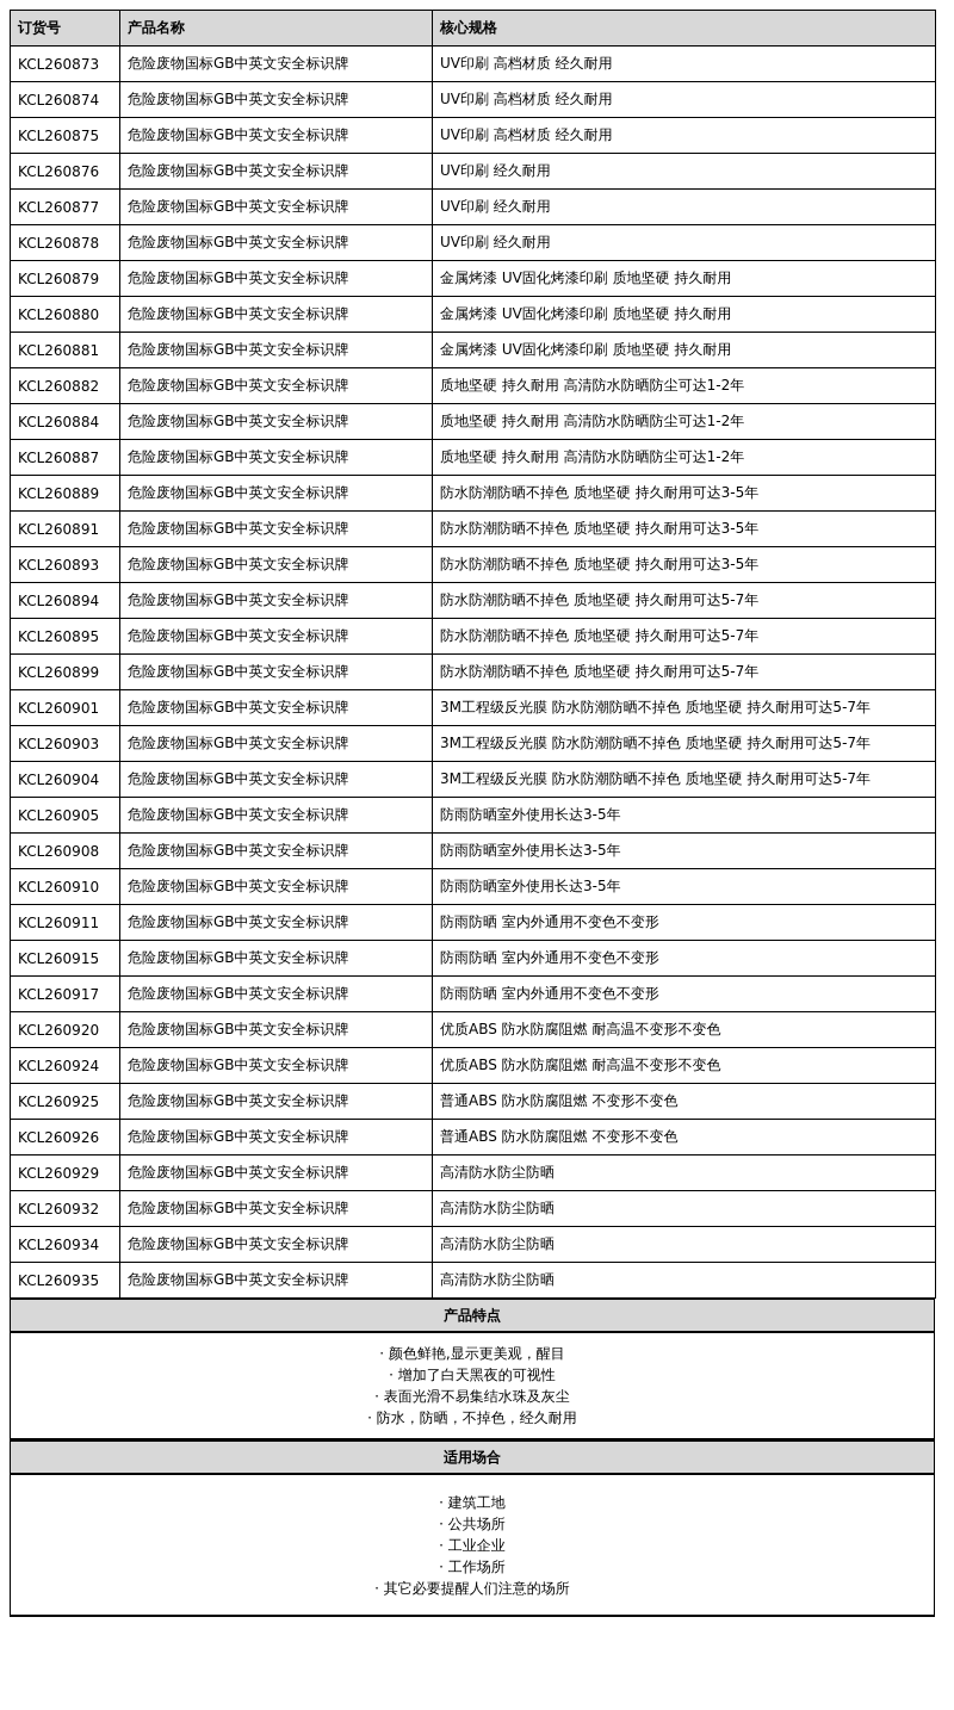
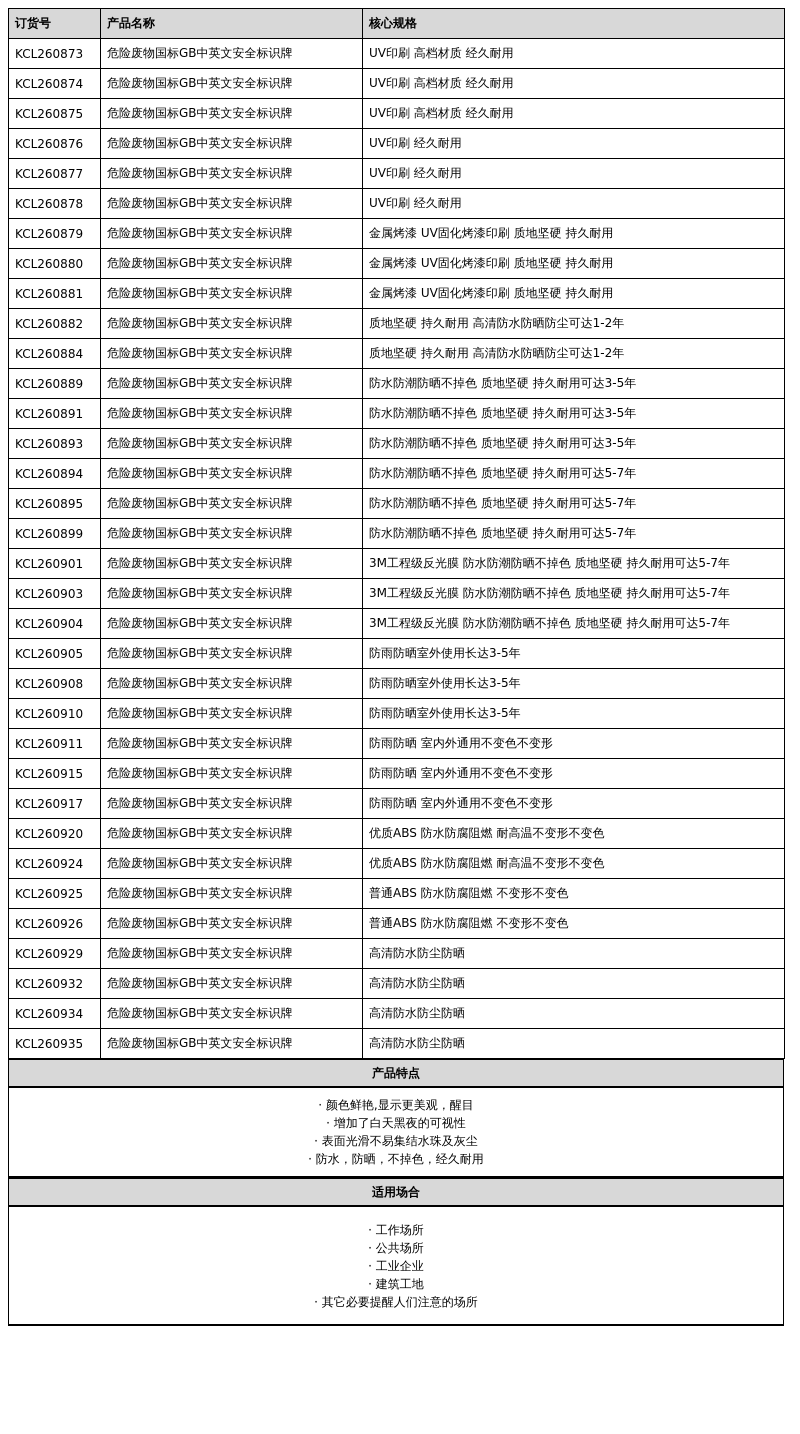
  订货号	产品名称	核心规格
  KCL260873	危险废物国标GB中英文安全标识牌	UV印刷 高档材质 经久耐用
  KCL260874	危险废物国标GB中英文安全标识牌	UV印刷 高档材质 经久耐用
  KCL260875	危险废物国标GB中英文安全标识牌	UV印刷 高档材质 经久耐用
  KCL260876	危险废物国标GB中英文安全标识牌	UV印刷 经久耐用
  KCL260877	危险废物国标GB中英文安全标识牌	UV印刷 经久耐用
  KCL260878	危险废物国标GB中英文安全标识牌	UV印刷 经久耐用
  KCL260879	危险废物国标GB中英文安全标识牌	金属烤漆 UV固化烤漆印刷 质地坚硬 持久耐用
  KCL260880	危险废物国标GB中英文安全标识牌	金属烤漆 UV固化烤漆印刷 质地坚硬 持久耐用
  KCL260881	危险废物国标GB中英文安全标识牌	金属烤漆 UV固化烤漆印刷 质地坚硬 持久耐用
  KCL260882	危险废物国标GB中英文安全标识牌	质地坚硬 持久耐用 高清防水防晒防尘可达1-2年
  KCL260884	危险废物国标GB中英文安全标识牌	质地坚硬 持久耐用 高清防水防晒防尘可达1-2年
- KCL260887	危险废物国标GB中英文安全标识牌	质地坚硬 持久耐用 高清防水防晒防尘可达1-2年
  KCL260889	危险废物国标GB中英文安全标识牌	防水防潮防晒不掉色 质地坚硬 持久耐用可达3-5年
  KCL260891	危险废物国标GB中英文安全标识牌	防水防潮防晒不掉色 质地坚硬 持久耐用可达3-5年
  KCL260893	危险废物国标GB中英文安全标识牌	防水防潮防晒不掉色 质地坚硬 持久耐用可达3-5年
  KCL260894	危险废物国标GB中英文安全标识牌	防水防潮防晒不掉色 质地坚硬 持久耐用可达5-7年
  KCL260895	危险废物国标GB中英文安全标识牌	防水防潮防晒不掉色 质地坚硬 持久耐用可达5-7年
  KCL260899	危险废物国标GB中英文安全标识牌	防水防潮防晒不掉色 质地坚硬 持久耐用可达5-7年
  KCL260901	危险废物国标GB中英文安全标识牌	3M工程级反光膜 防水防潮防晒不掉色 质地坚硬 持久耐用可达5-7年
  KCL260903	危险废物国标GB中英文安全标识牌	3M工程级反光膜 防水防潮防晒不掉色 质地坚硬 持久耐用可达5-7年
  KCL260904	危险废物国标GB中英文安全标识牌	3M工程级反光膜 防水防潮防晒不掉色 质地坚硬 持久耐用可达5-7年
  KCL260905	危险废物国标GB中英文安全标识牌	防雨防晒室外使用长达3-5年
  KCL260908	危险废物国标GB中英文安全标识牌	防雨防晒室外使用长达3-5年
  KCL260910	危险废物国标GB中英文安全标识牌	防雨防晒室外使用长达3-5年
  KCL260911	危险废物国标GB中英文安全标识牌	防雨防晒 室内外通用不变色不变形
  KCL260915	危险废物国标GB中英文安全标识牌	防雨防晒 室内外通用不变色不变形
  KCL260917	危险废物国标GB中英文安全标识牌	防雨防晒 室内外通用不变色不变形
  KCL260920	危险废物国标GB中英文安全标识牌	优质ABS 防水防腐阻燃 耐高温不变形不变色
  KCL260924	危险废物国标GB中英文安全标识牌	优质ABS 防水防腐阻燃 耐高温不变形不变色
  KCL260925	危险废物国标GB中英文安全标识牌	普通ABS 防水防腐阻燃 不变形不变色
  KCL260926	危险废物国标GB中英文安全标识牌	普通ABS 防水防腐阻燃 不变形不变色
  KCL260929	危险废物国标GB中英文安全标识牌	高清防水防尘防晒
  KCL260932	危险废物国标GB中英文安全标识牌	高清防水防尘防晒
  KCL260934	危险废物国标GB中英文安全标识牌	高清防水防尘防晒
  KCL260935	危险废物国标GB中英文安全标识牌	高清防水防尘防晒
  产品特点
  · 颜色鲜艳,显示更美观，醒目
  · 增加了白天黑夜的可视性
  · 表面光滑不易集结水珠及灰尘
  · 防水，防晒，不掉色，经久耐用
  适用场合
- · 建筑工地
+ · 工作场所
  · 公共场所
  · 工业企业
- · 工作场所
+ · 建筑工地
  · 其它必要提醒人们注意的场所
